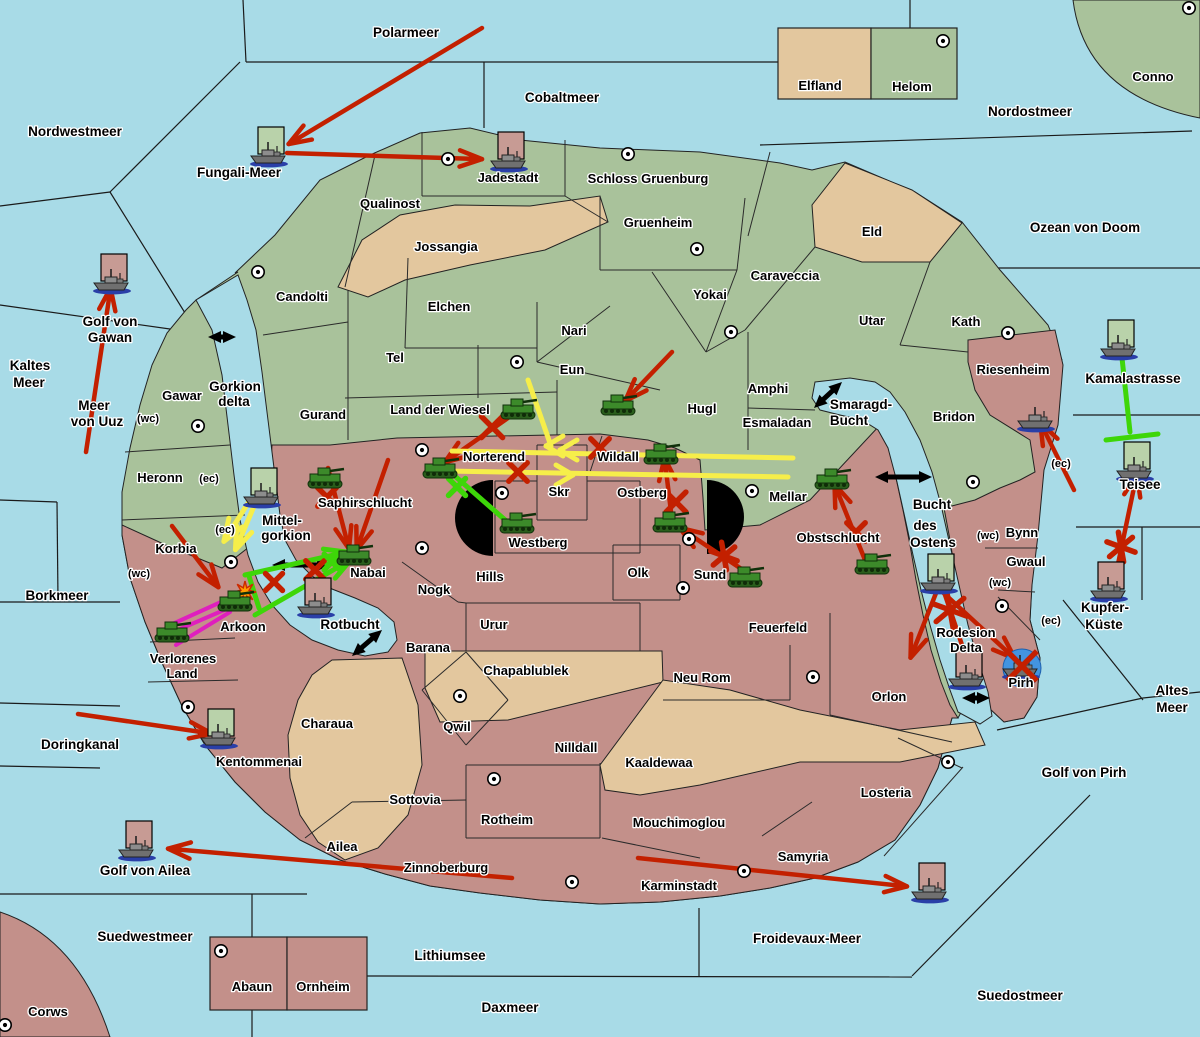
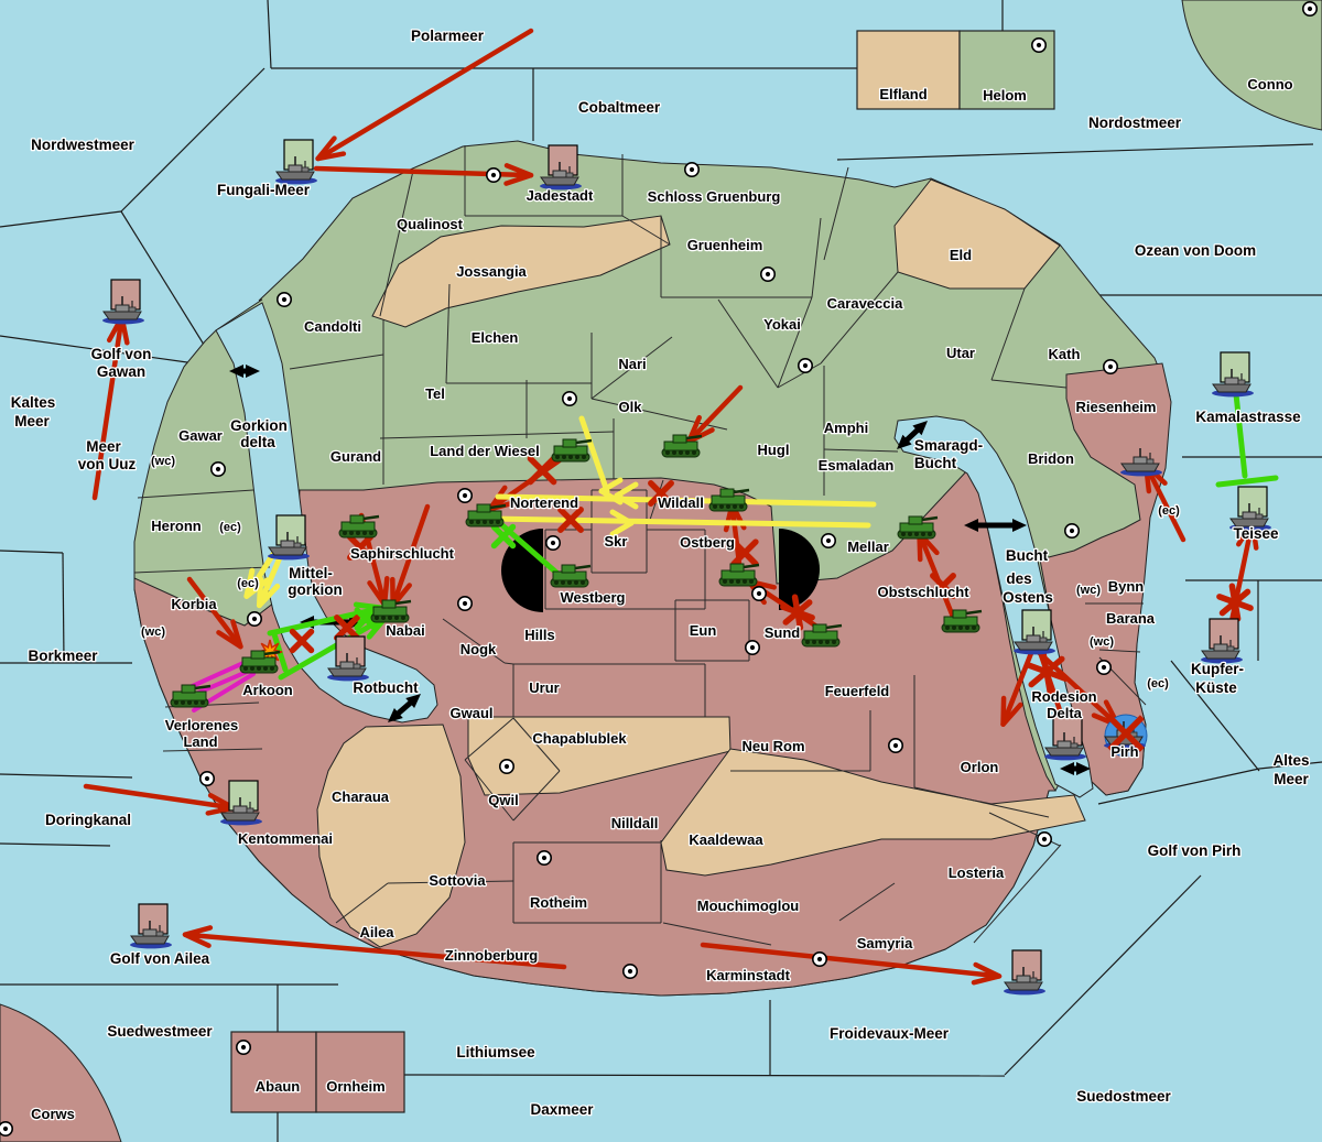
  Polarmeer
  Nordwestmeer
  Cobaltmeer
  Nordostmeer
  Ozean von Doom
  Fungali-Meer
  Kaltes
  Meer
  Golf von
  Gawan
  Meer
  von Uuz
  Borkmeer
  Doringkanal
  Golf von Ailea
  Suedwestmeer
  Lithiumsee
  Daxmeer
  Suedostmeer
  Froidevaux-Meer
  Golf von Pirh
  Altes
  Meer
  Kupfer-
  Küste
  Kamalastrasse
  Teisee
  Gorkion
  delta
  Mittel-
  gorkion
  Smaragd-
  Bucht
  Bucht
  des
  Ostens
  Rotbucht
  Elfland
  Helom
  Conno
  Jadestadt
  Schloss Gruenburg
  Qualinost
  Jossangia
  Gruenheim
  Eld
  Caraveccia
  Candolti
  Elchen
  Yokai
  Nari
  Utar
  Kath
  Tel
- Eun
+ Olk
  Gawar
  Gurand
  Land der Wiesel
  Hugl
  Amphi
  Esmaladan
  Riesenheim
  Bridon
  Heronn
  Norterend
  Wildall
  Skr
  Ostberg
  Mellar
  Saphirschlucht
  Korbia
  Westberg
- Olk
+ Eun
  Sund
  Obstschlucht
  Bynn
- Gwaul
+ Barana
  Nabai
  Nogk
  Hills
  Urur
  Feuerfeld
  Rodesion
  Delta
  Arkoon
  Verlorenes
  Land
- Barana
+ Gwaul
  Chapablublek
  Neu Rom
  Orlon
  Pirh
  Charaua
  Qwil
  Nilldall
  Kaaldewaa
  Kentommenai
  Sottovia
  Rotheim
  Mouchimoglou
  Losteria
  Ailea
  Zinnoberburg
  Karminstadt
  Samyria
  Abaun
  Ornheim
  Corws
  (wc)
  (ec)
  (ec)
  (wc)
  (ec)
  (wc)
  (wc)
  (ec)
